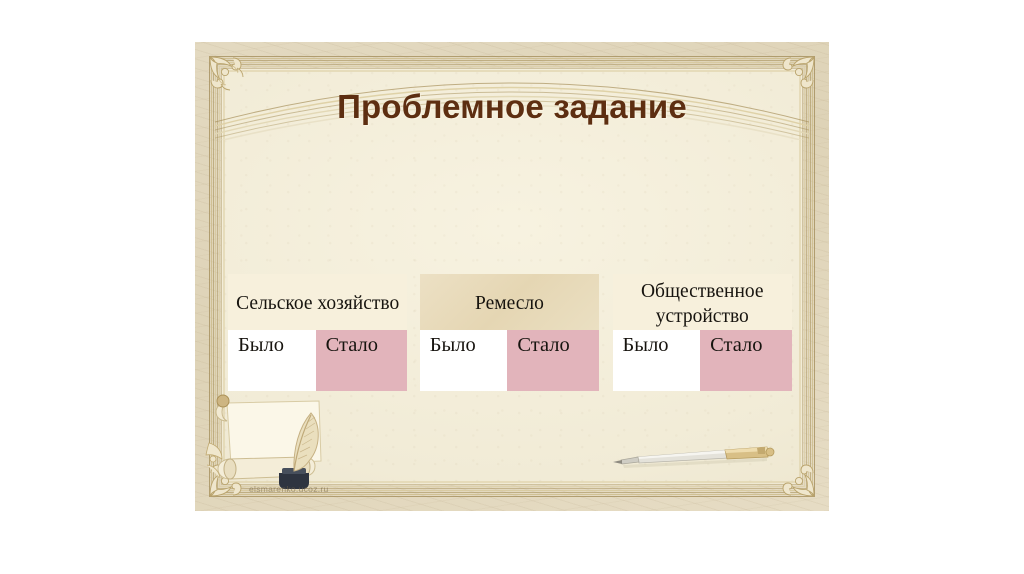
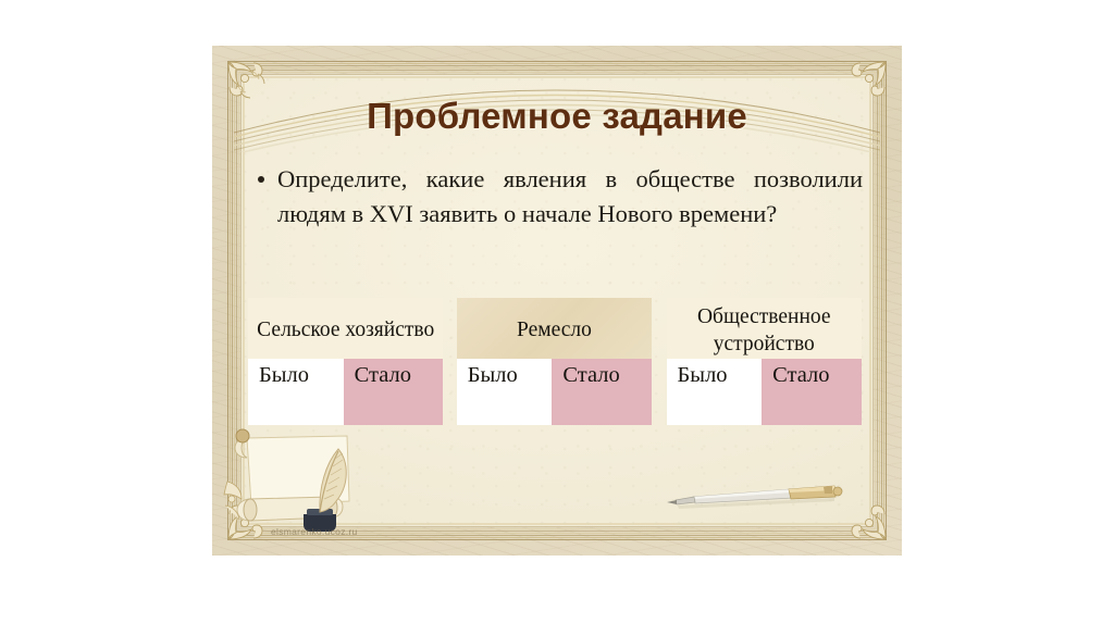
  Проблемное задание
+ Определите, какие явления в обществе позволили людям в XVI заявить о начале Нового времени?
  Сельское хозяйство		Ремесло		Общественное устройство
  Было	Стало		Было	Стало		Было	Стало
  elsmarenko.ucoz.ru
